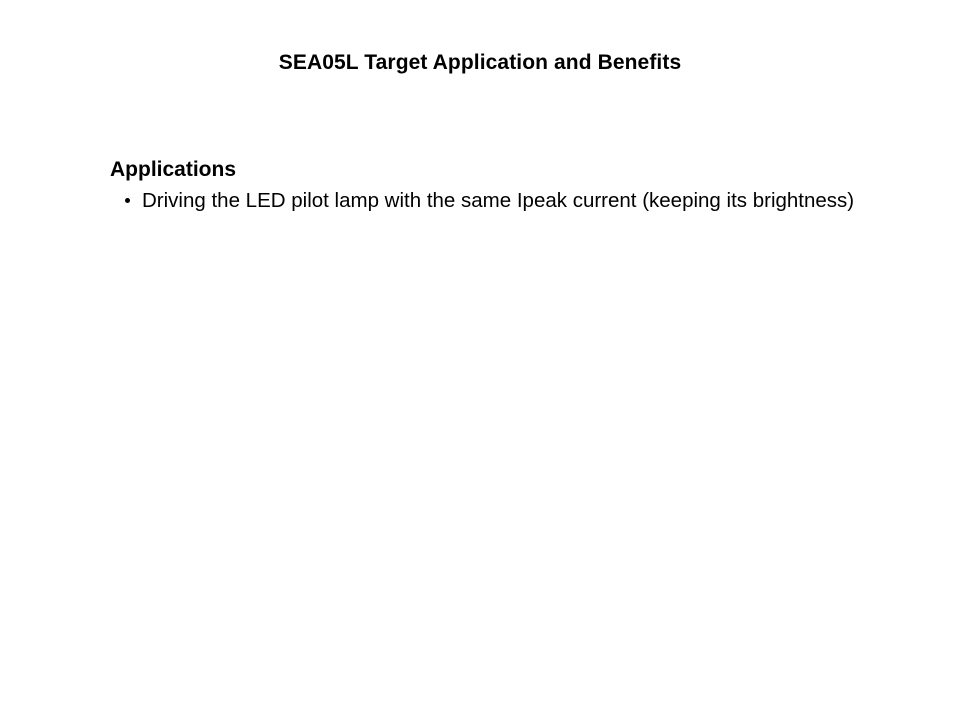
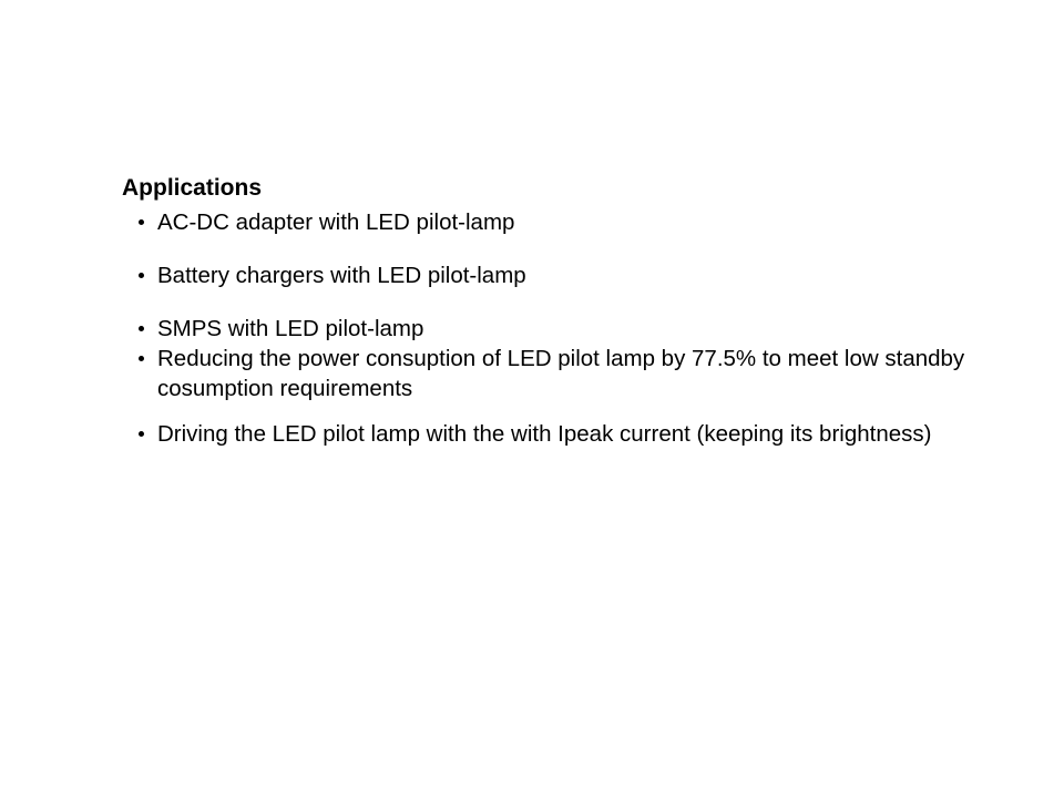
- SEA05L Target Application and Benefits
  Applications
+ AC-DC adapter with LED pilot-lamp
+ Battery chargers with LED pilot-lamp
+ SMPS with LED pilot-lamp
+ Reducing the power consuption of LED pilot lamp by 77.5% to meet low standby cosumption requirements
- Driving the LED pilot lamp with the same Ipeak current (keeping its brightness)
+ Driving the LED pilot lamp with the with Ipeak current (keeping its brightness)
